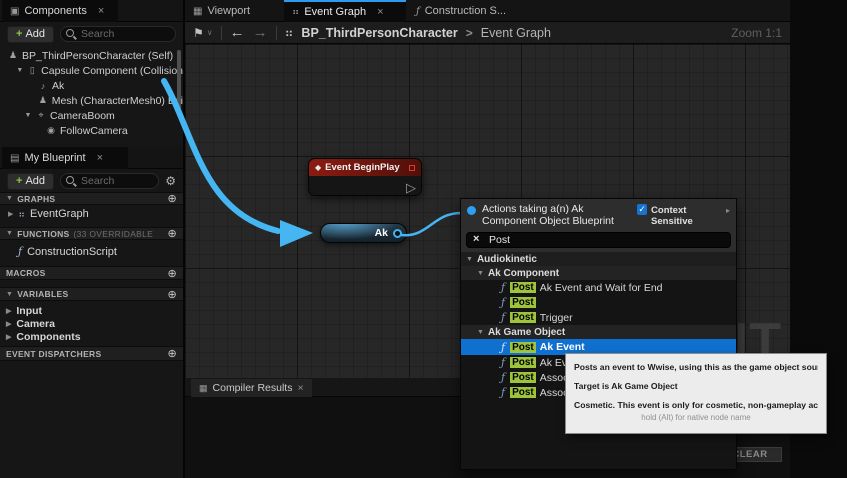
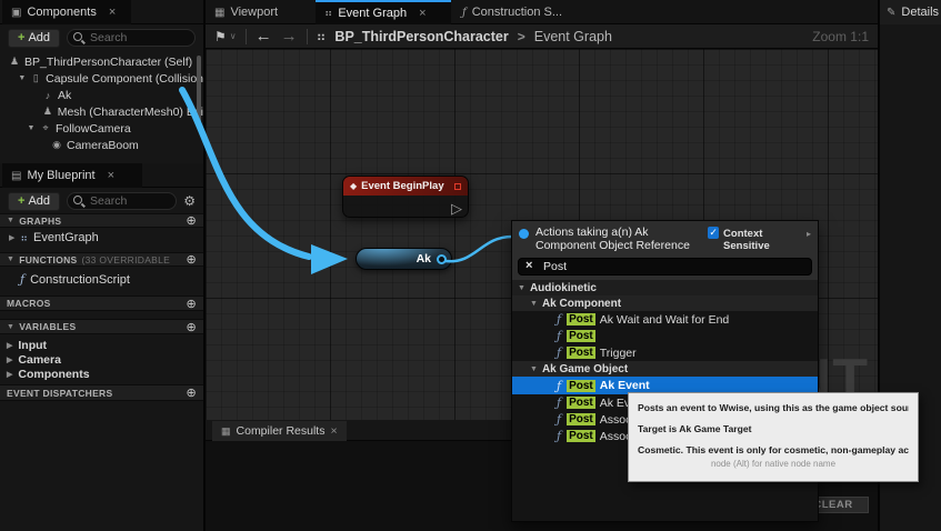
  ▣
  Components
  ×
  +
  Add
  Search
  ♟
  BP_ThirdPersonCharacter (Self)
  ▯
  Capsule Component (Collisio
  ♪
  Ak
  ♟
  Mesh (CharacterMesh0)i
  ⌖
- CameraBoom
+ FollowCamera
  ◉
- FollowCamera
+ CameraBoom
  ▤
  My Blueprint
  ×
  +
  Add
  Search
  ⚙
  GRAPHS
  ⊕
  ⠶
  EventGraph
  FUNCTIONS
  (33 OVERRIDABLE
  ⊕
  ƒ
  ConstructionScript
  MACROS
  ⊕
  VARIABLES
  ⊕
  Input
  Camera
  Components
  EVENT DISPATCHERS
  ⊕
  ▦
  Viewport
  ⠶
  Event Graph
  ×
  ƒ
  Construction S...
  ⚑
  ∨
  ←
  →
  ⠶
  BP_ThirdPersonCharacter
  >
  Event Graph
  Zoom 1:1
  ◆
  Event BeginPlay
  ▷
  Ak
  ▦
  Compiler Results
  ×
  LEAR
+ ✎
+ Details
- Actions taking a(n) Ak Component Object Blueprint
+ Actions taking a(n) Ak Component Object Reference
  ✓
  Context Sensitive
  ▸
  ×
  Post
  Audiokinetic
  Ak Component
  ƒ
  Post
- Ak Event and Wait for End
+ Ak Wait and Wait for End
  ƒ
  Post
  ƒ
  Post
  Trigger
  Ak Game Object
  ƒ
  Post
  Ak Event
  ƒ
  Post
  ƒ
  Post
  ƒ
  Post
  Posts an event to Wwise, using this as the game object sou
- Target is Ak Game Object
+ Target is Ak Game Target
  Cosmetic. This event is only for cosmetic, non-gameplay ac
- hold (Alt) for native node name
+ node (Alt) for native node name
